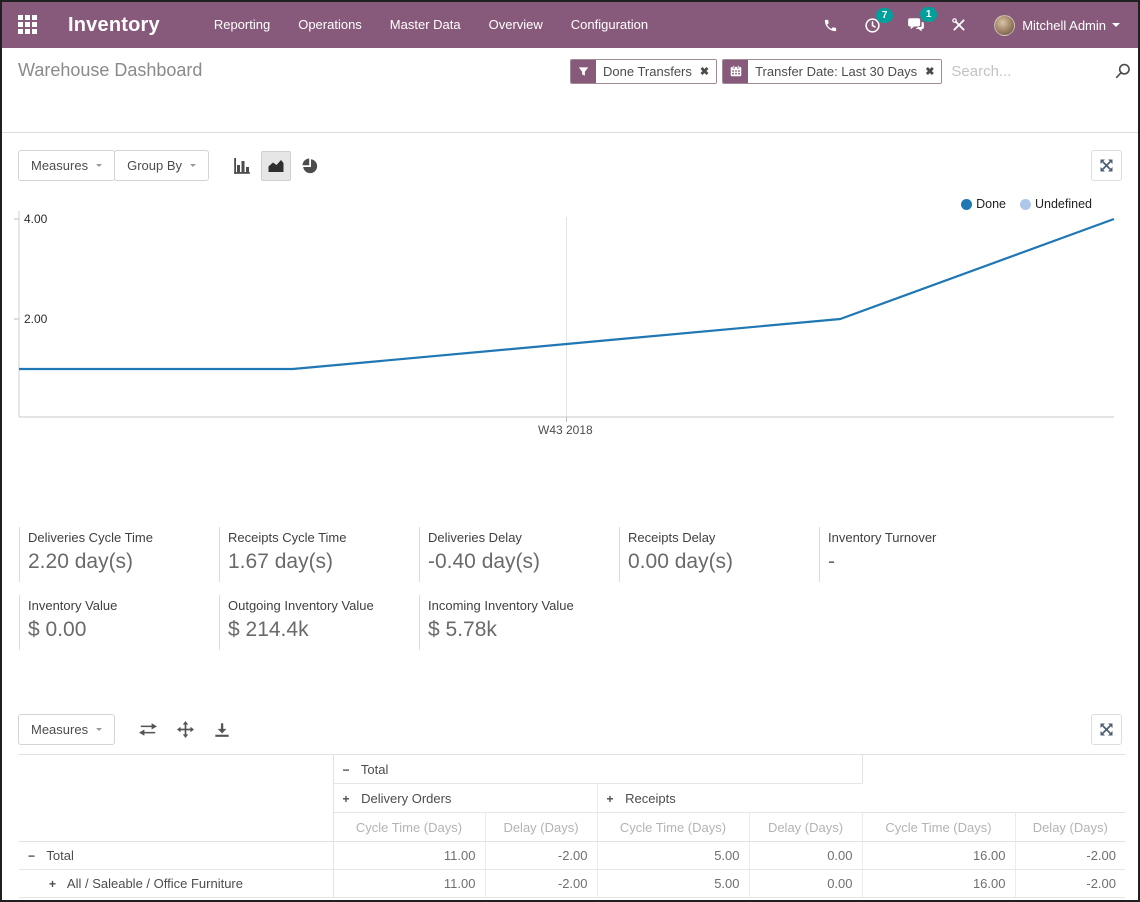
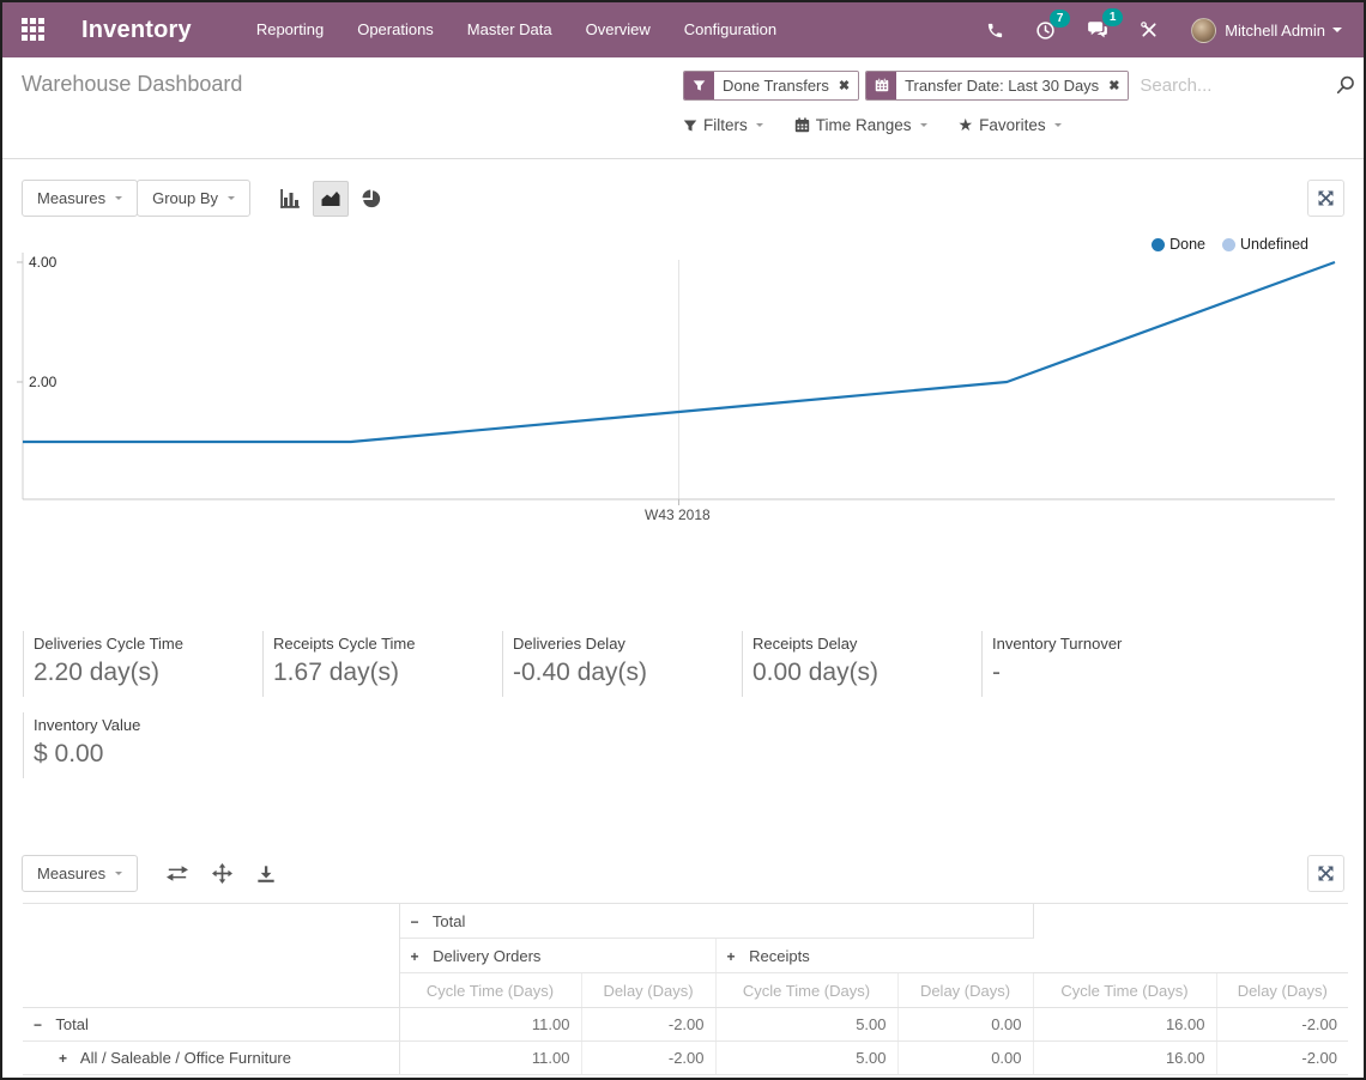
  Inventory
  Reporting
  Operations
  Master Data
  Overview
  Configuration
  7
  1
  Mitchell Admin
  Warehouse Dashboard
  Done Transfers
  ✖
  Transfer Date: Last 30 Days
  ✖
  Search...
+ Filters
+ Time Ranges
+ ★
+ Favorites
  Measures
  Group By
  4.00
  2.00
  W43 2018
  Done
  Undefined
  Deliveries Cycle Time
  2.20 day(s)
  Receipts Cycle Time
  1.67 day(s)
  Deliveries Delay
  -0.40 day(s)
  Receipts Delay
  0.00 day(s)
  Inventory Turnover
  -
  Inventory Value
  $ 0.00
- Outgoing Inventory Value
- $ 214.4k
- Incoming Inventory Value
- $ 5.78k
  Measures
  	− Total
  + Delivery Orders	+ Receipts
  Cycle Time (Days)	Delay (Days)	Cycle Time (Days)	Delay (Days)	Cycle Time (Days)	Delay (Days)
  − Total	11.00	-2.00	5.00	0.00	16.00	-2.00
  + All / Saleable / Office Furniture	11.00	-2.00	5.00	0.00	16.00	-2.00
